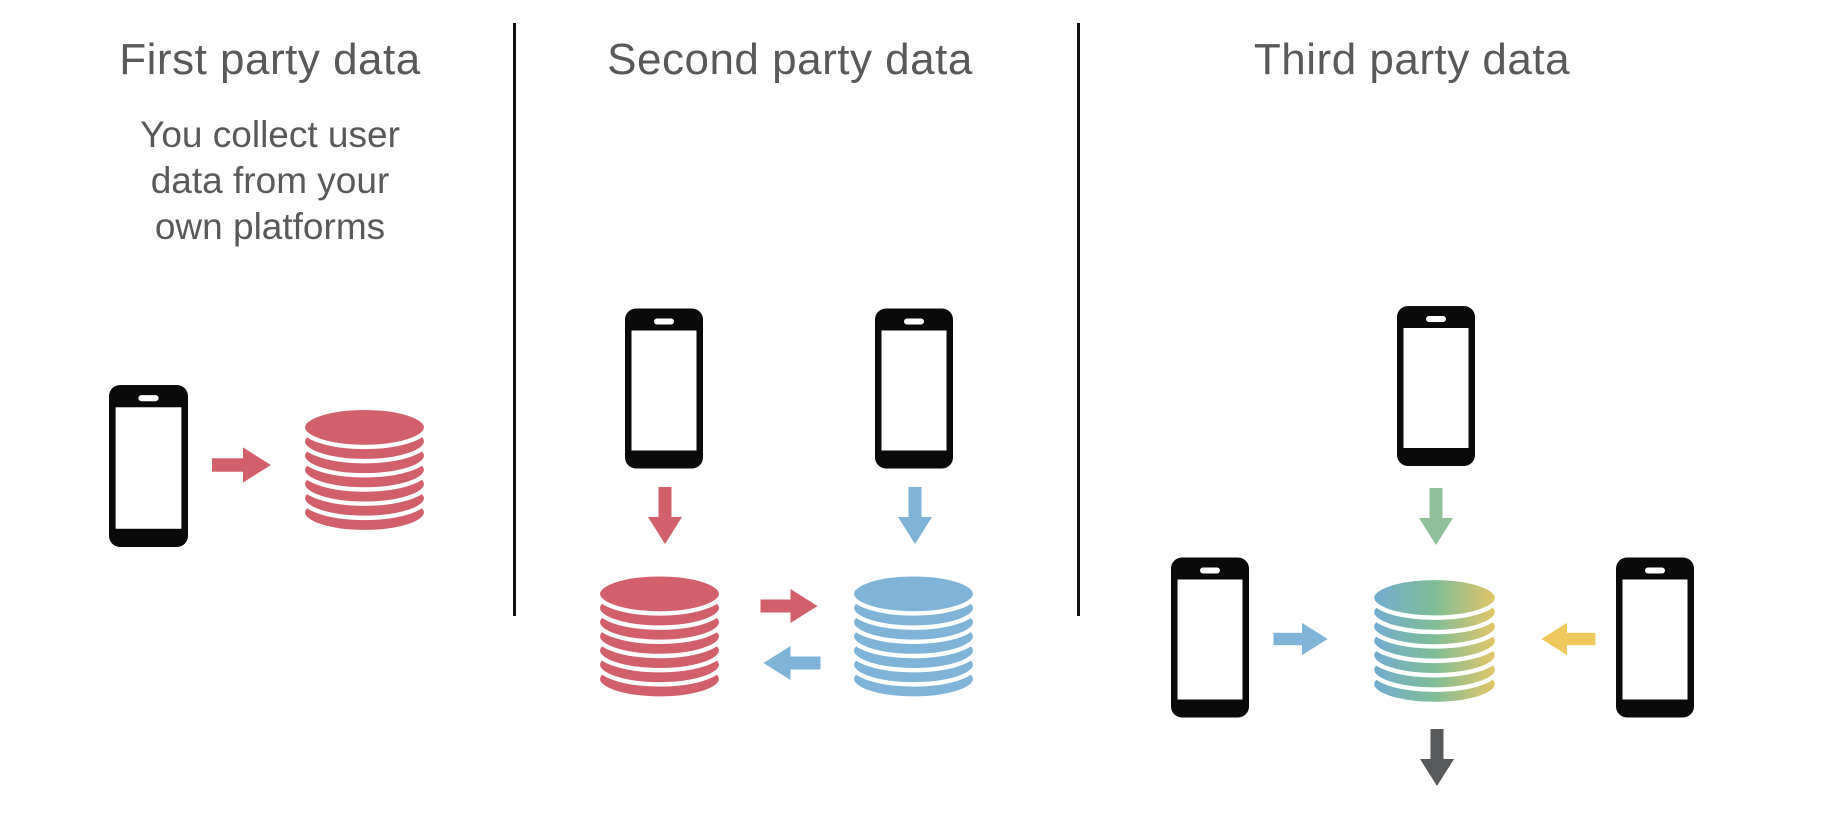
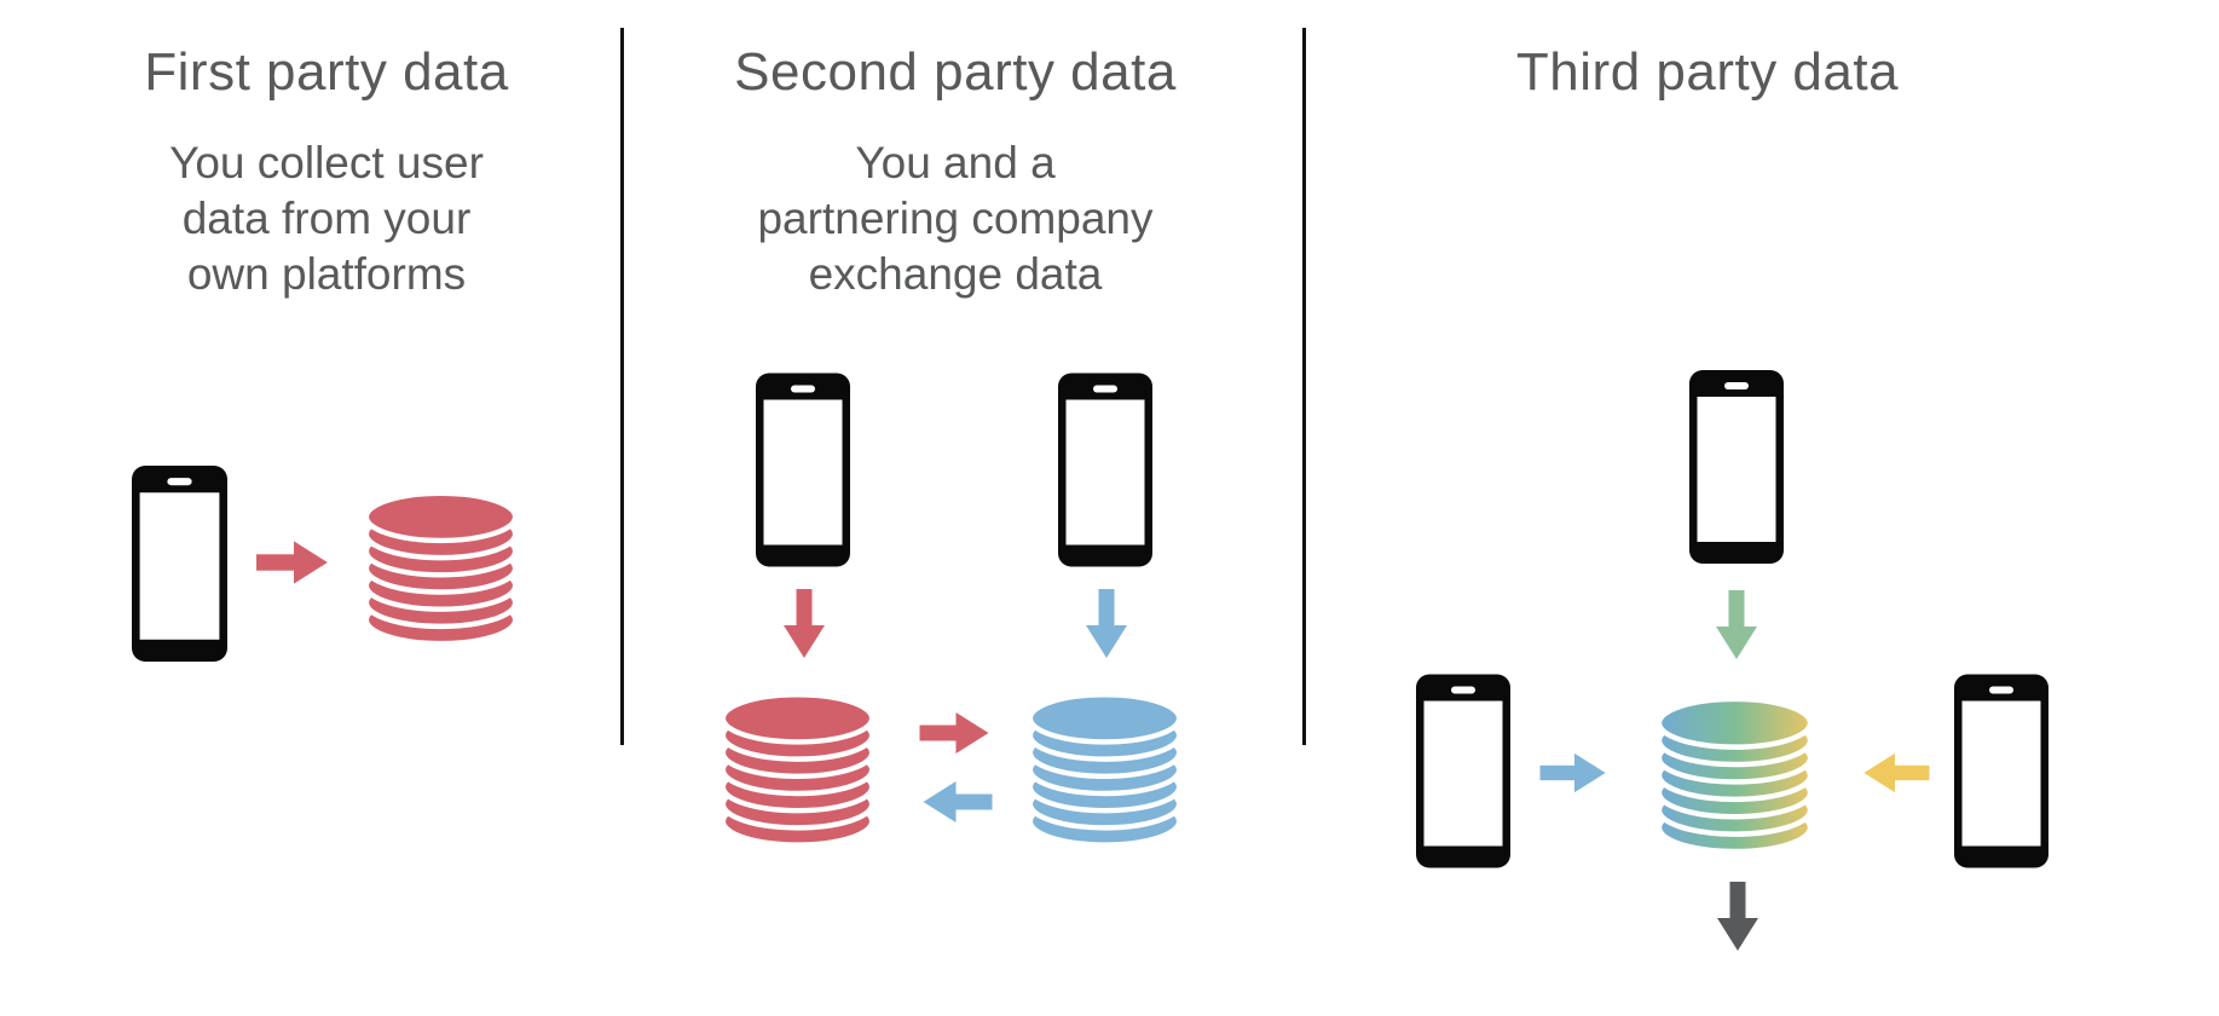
  First party data
  You collect user
  data from your
  own platforms
  Second party data
+ You and a
+ partnering company
+ exchange data
  Third party data
